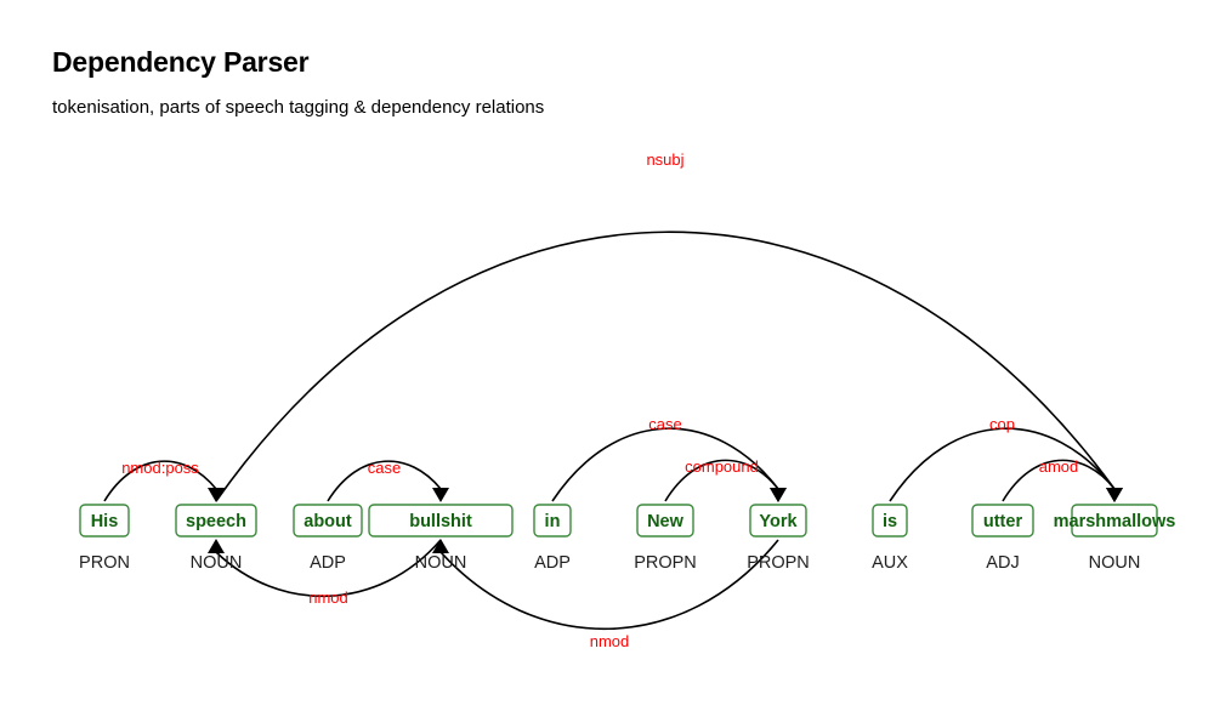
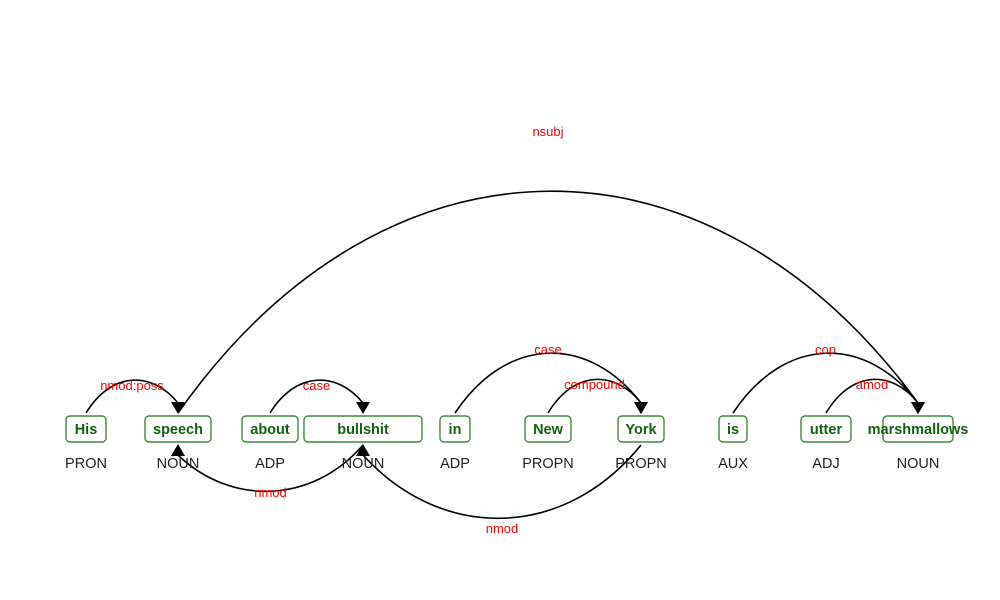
- Dependency Parser
- tokenisation, parts of speech tagging & dependency relations
  nmod:poss
  case
  nsubj
  case
  compound
  cop
  amod
  nmod
  nmod
  His
  PRON
  speech
  NOUN
  about
  ADP
  bullshit
  NOUN
  in
  ADP
  New
  PROPN
  York
  PROPN
  is
  AUX
  utter
  ADJ
  marshmallows
  NOUN
